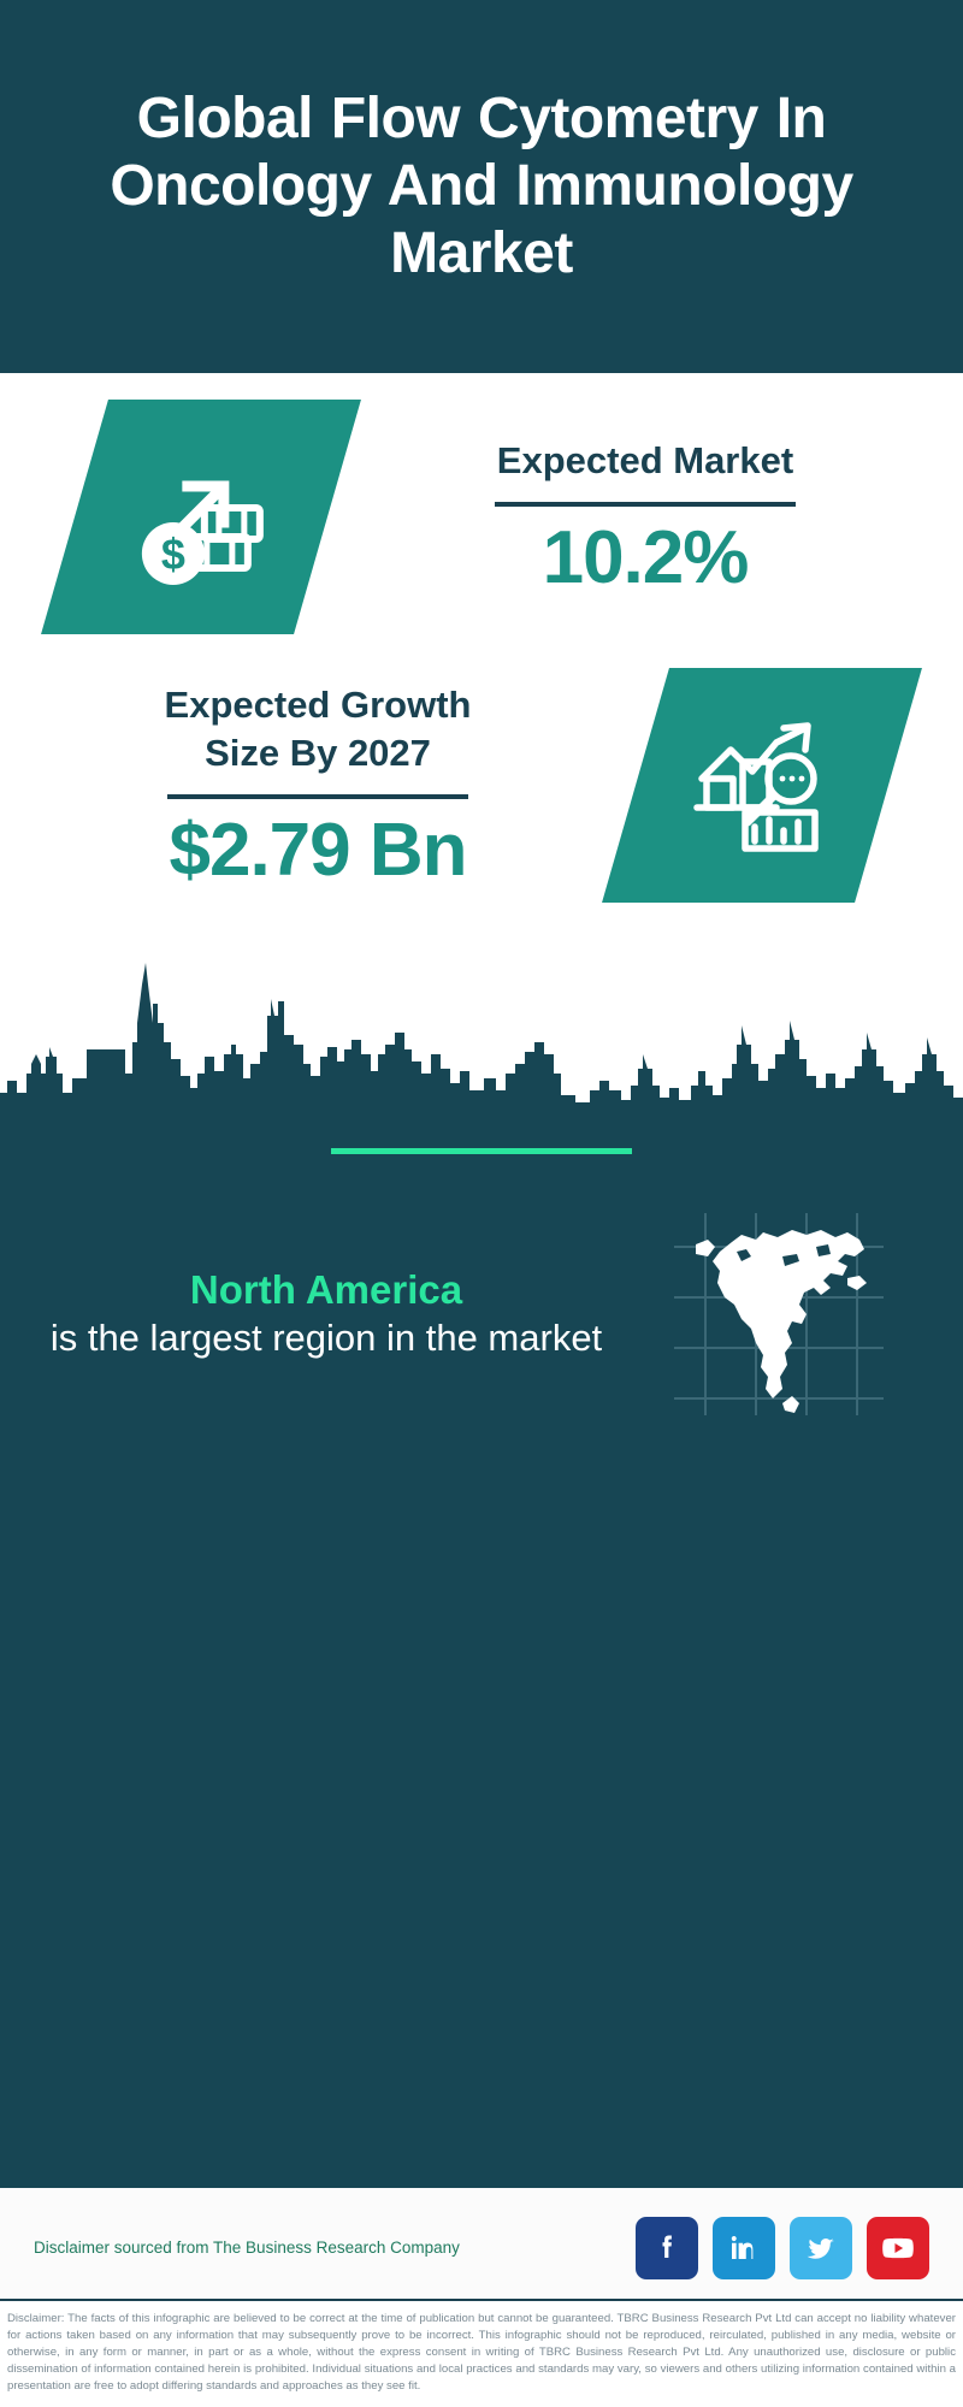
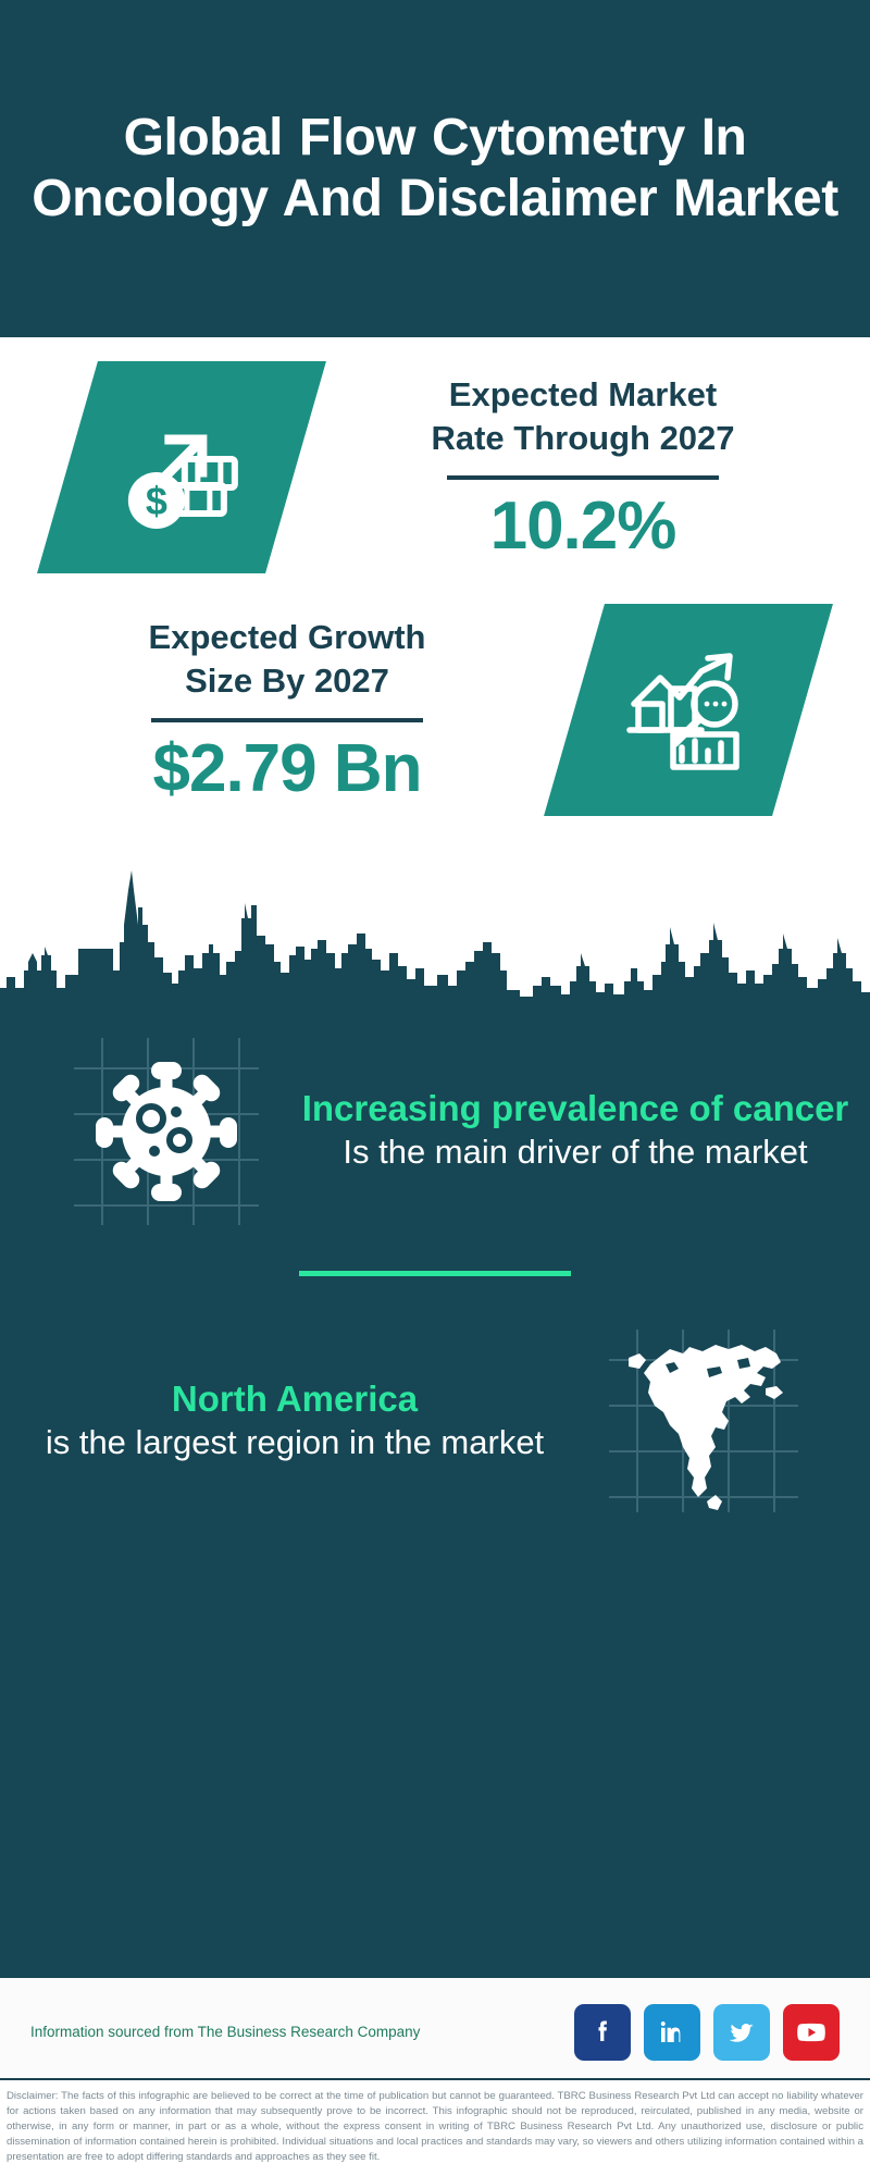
- Global Flow Cytometry In Oncology And Immunology Market
+ Global Flow Cytometry In Oncology And Disclaimer Market
  Expected Market
+ Rate Through 2027
  10.2%
  Expected Growth
  Size By 2027
  $2.79 Bn
+ Increasing prevalence of cancer
+ Is the main driver of the market
  North America
  is the largest region in the market
- Disclaimer sourced from The Business Research Company
+ Information sourced from The Business Research Company
  Disclaimer: The facts of this infographic are believed to be correct at the time of publication but cannot be guaranteed. TBRC Business Research Pvt Ltd can accept no liability whatever for actions taken based on any information that may subsequently prove to be incorrect. This infographic should not be reproduced, reirculated, published in any media, website or otherwise, in any form or manner, in part or as a whole, without the express consent in writing of TBRC Business Research Pvt Ltd. Any unauthorized use, disclosure or public dissemination of information contained herein is prohibited. Individual situations and local practices and standards may vary, so viewers and others utilizing information contained within a presentation are free to adopt differing standards and approaches as they see fit.
